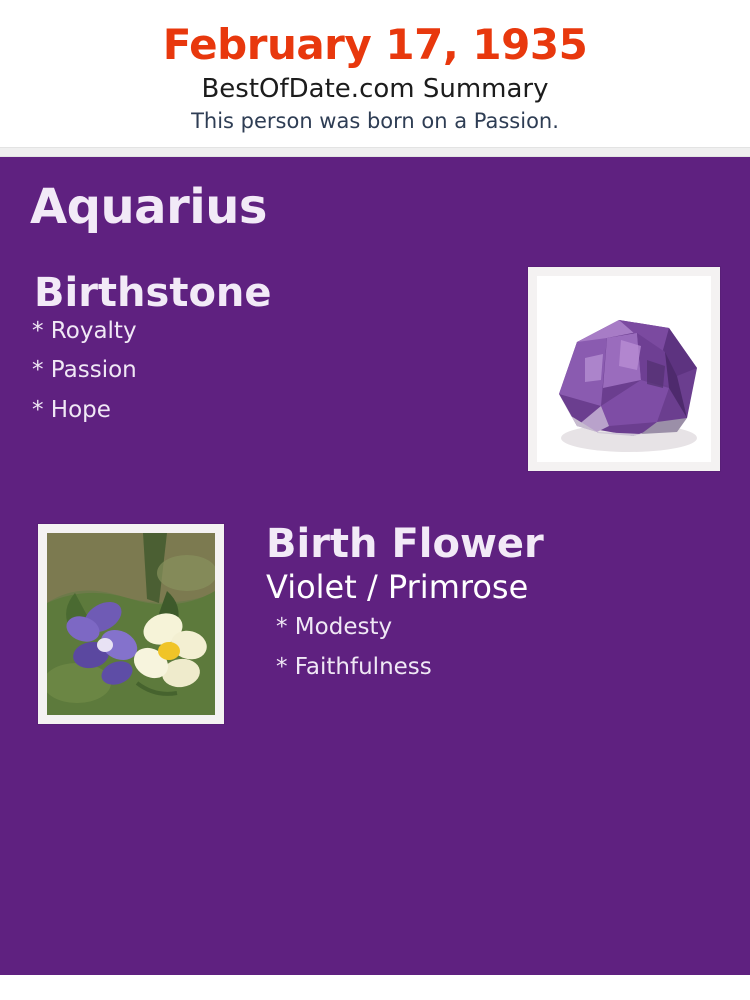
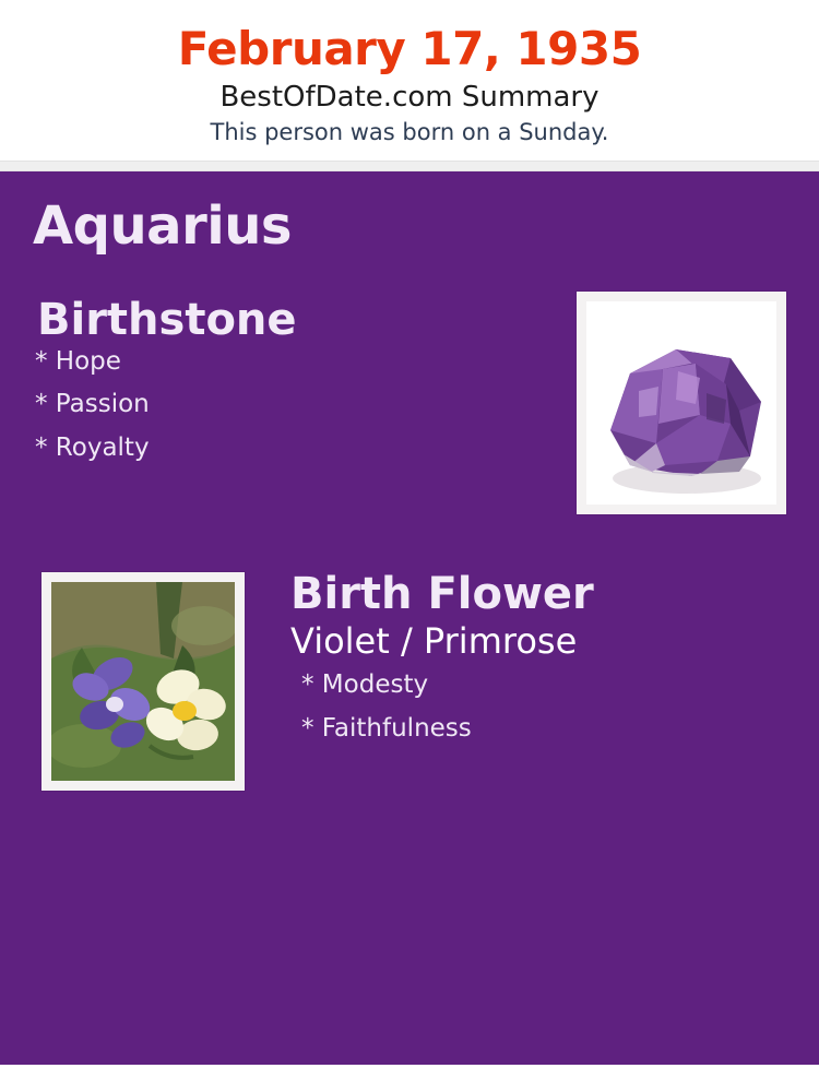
  February 17, 1935
  BestOfDate.com Summary
- This person was born on a Passion.
+ This person was born on a Sunday.
  Aquarius
  Birthstone
- * Royalty
+ * Hope
  * Passion
- * Hope
+ * Royalty
  Birth Flower
  Violet / Primrose
  * Modesty
  * Faithfulness
